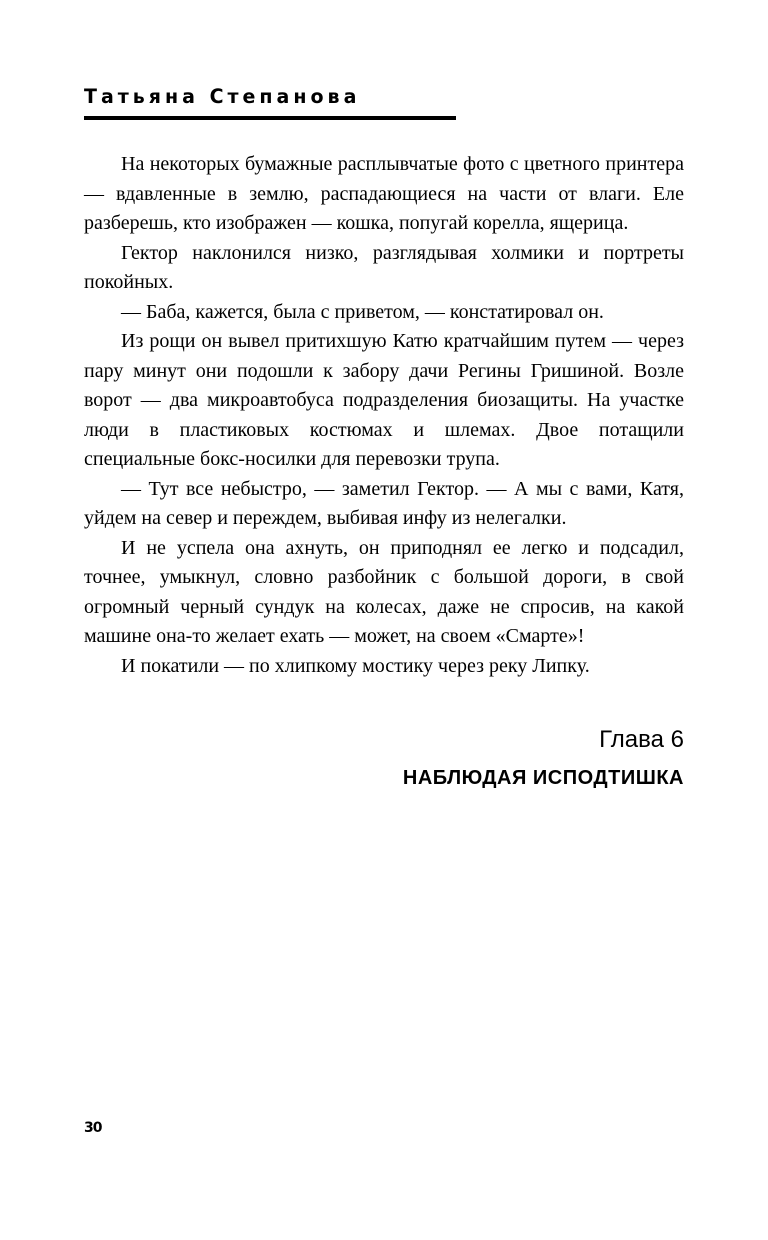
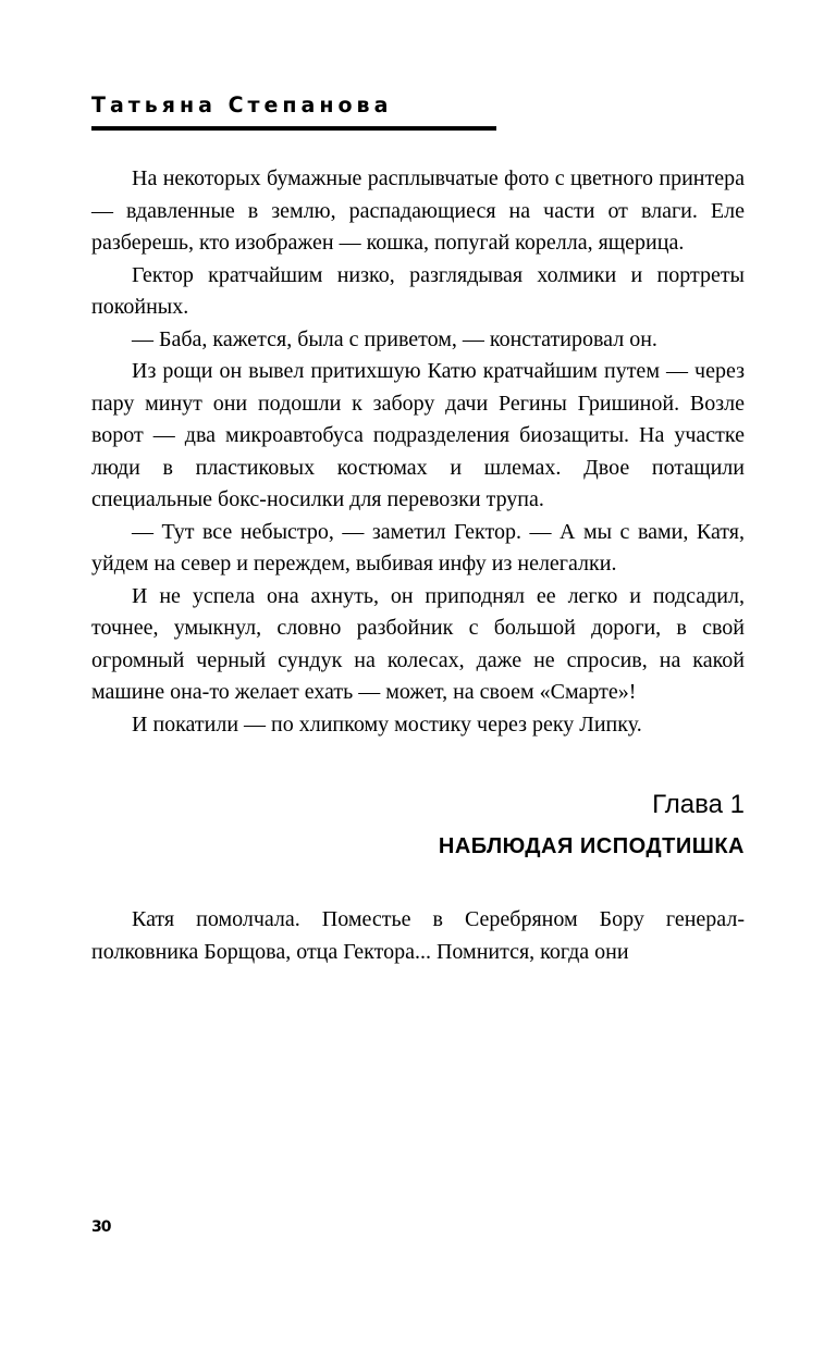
  Татьяна Степанова
  На некоторых бумажные расплывчатые фото с цветного принтера — вдавленные в землю, распадающиеся на части от влаги. Еле разберешь, кто изображен — кошка, попугай корелла, ящерица.
- Гектор наклонился низко, разглядывая холмики и портреты покойных.
+ Гектор кратчайшим низко, разглядывая холмики и портреты покойных.
  — Баба, кажется, была с приветом, — констатировал он.
  Из рощи он вывел притихшую Катю кратчайшим путем — через пару минут они подошли к забору дачи Регины Гришиной. Возле ворот — два микроавтобуса подразделения биозащиты. На участке люди в пластиковых костюмах и шлемах. Двое потащили специальные бокс-носилки для перевозки трупа.
  — Тут все небыстро, — заметил Гектор. — А мы с вами, Катя, уйдем на север и переждем, выбивая инфу из нелегалки.
  И не успела она ахнуть, он приподнял ее легко и подсадил, точнее, умыкнул, словно разбойник с большой дороги, в свой огромный черный сундук на колесах, даже не спросив, на какой машине она-то желает ехать — может, на своем «Смарте»!
  И покатили — по хлипкому мостику через реку Липку.
- Глава 6
+ Глава 1
  НАБЛЮДАЯ ИСПОДТИШКА
+ Катя помолчала. Поместье в Серебряном Бору генерал-полковника Борщова, отца Гектора... Помнится, когда они
  30
